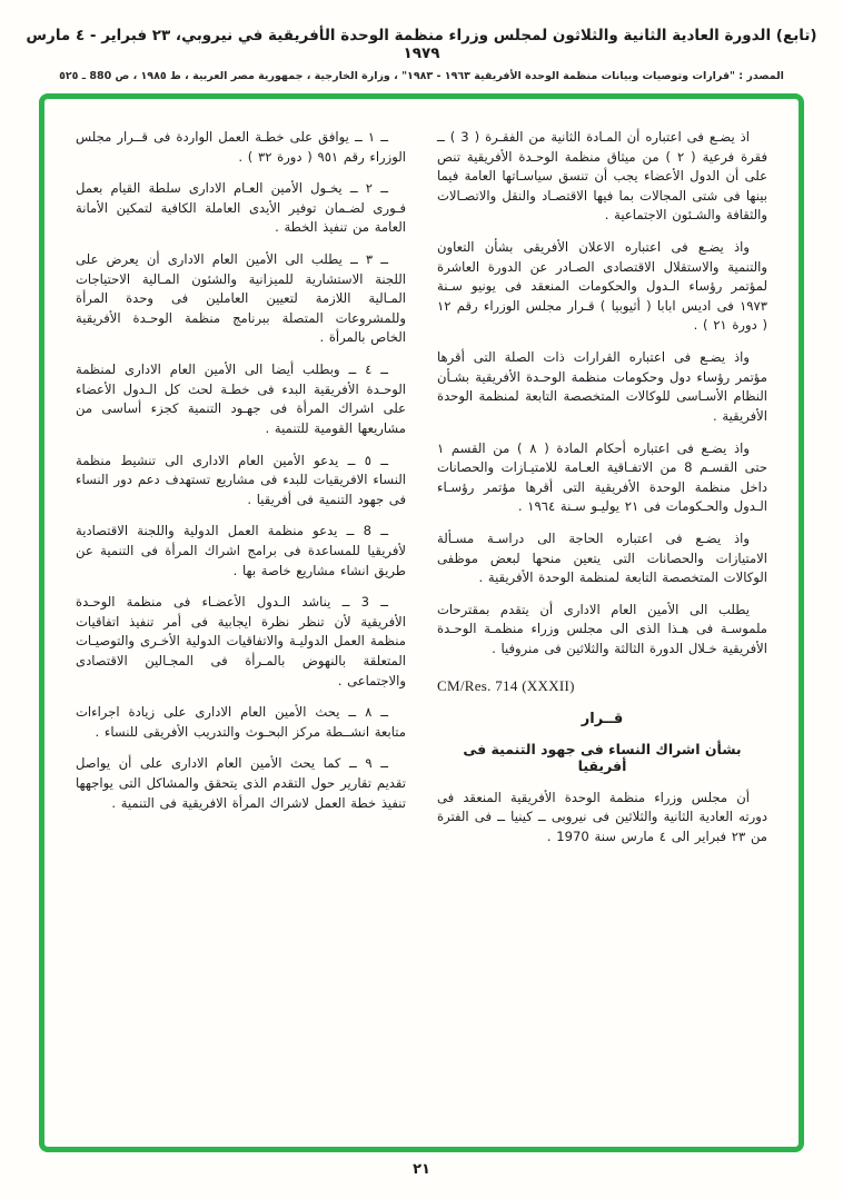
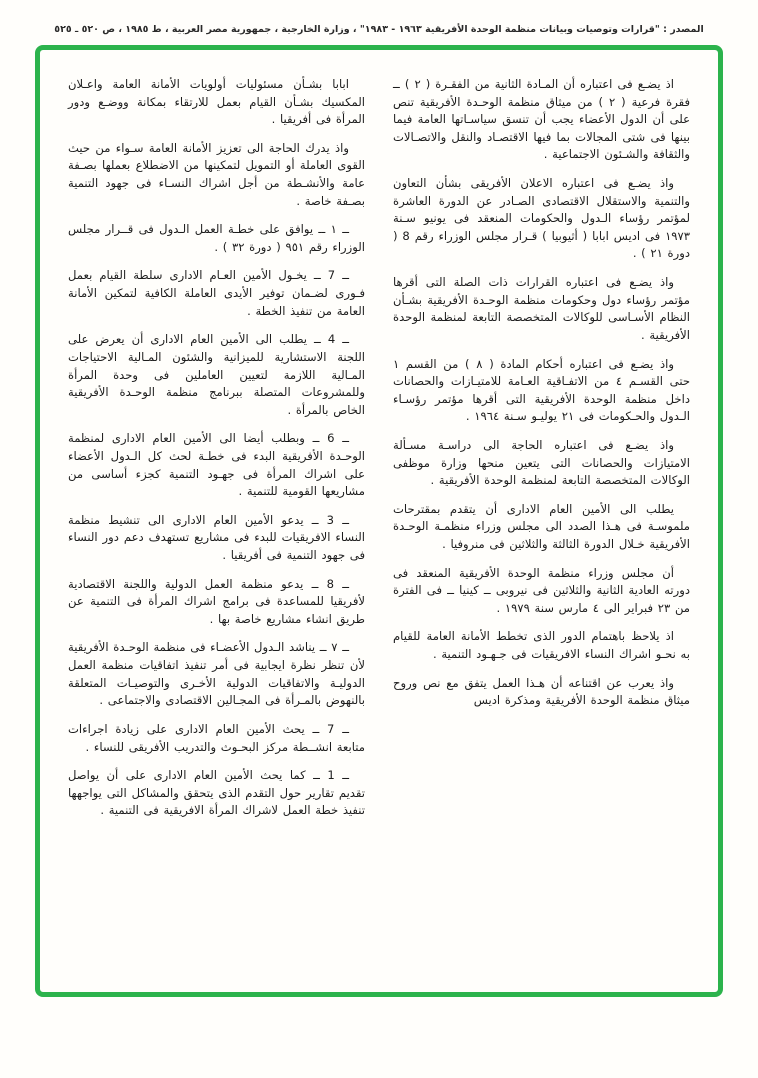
- (تابع) الدورة العادية الثانية والثلاثون لمجلس وزراء منظمة الوحدة الأفريقية في نيروبي، ٢٣ فبراير - ٤ مارس ١٩٧٩
- المصدر : "قرارات وتوصيات وبيانات منظمة الوحدة الأفريقية ١٩٦٣ - ١٩٨٣" ، وزارة الخارجية ، جمهورية مصر العربية ، ط ١٩٨٥ ، ص 880 ـ ٥٢٥
+ المصدر : "قرارات وتوصيات وبيانات منظمة الوحدة الأفريقية ١٩٦٣ - ١٩٨٣" ، وزارة الخارجية ، جمهورية مصر العربية ، ط ١٩٨٥ ، ص ٥٢٠ ـ ٥٢٥
- اذ يضـع فى اعتباره أن المـادة الثانية من الفقـرة ( 3 ) ــ فقرة فرعية ( ٢ ) من ميثاق منظمة الوحـدة الأفريقية تنص على أن الدول الأعضاء يجب أن تنسق سياسـاتها العامة فيما بينها فى شتى المجالات بما فيها الاقتصـاد والنقل والاتصـالات والثقافة والشـئون الاجتماعية .
+ اذ يضـع فى اعتباره أن المـادة الثانية من الفقـرة ( ٢ ) ــ فقرة فرعية ( ٢ ) من ميثاق منظمة الوحـدة الأفريقية تنص على أن الدول الأعضاء يجب أن تنسق سياسـاتها العامة فيما بينها فى شتى المجالات بما فيها الاقتصـاد والنقل والاتصـالات والثقافة والشـئون الاجتماعية .
- واذ يضـع فى اعتباره الاعلان الأفريقى بشأن التعاون والتنمية والاستقلال الاقتصادى الصـادر عن الدورة العاشرة لمؤتمر رؤساء الـدول والحكومات المنعقد فى يونيو سـنة ١٩٧٣ فى اديس ابابا ( أثيوبيا ) قـرار مجلس الوزراء رقم ١٢ ( دورة ٢١ ) .
+ واذ يضـع فى اعتباره الاعلان الأفريقى بشأن التعاون والتنمية والاستقلال الاقتصادى الصـادر عن الدورة العاشرة لمؤتمر رؤساء الـدول والحكومات المنعقد فى يونيو سـنة ١٩٧٣ فى اديس ابابا ( أثيوبيا ) قـرار مجلس الوزراء رقم 8 ( دورة ٢١ ) .
  واذ يضـع فى اعتباره القرارات ذات الصلة التى أقرها مؤتمر رؤساء دول وحكومات منظمة الوحـدة الأفريقية بشـأن النظام الأسـاسى للوكالات المتخصصة التابعة لمنظمة الوحدة الأفريقية .
- واذ يضـع فى اعتباره أحكام المادة ( ٨ ) من القسم ١ حتى القسـم 8 من الاتفـاقية العـامة للامتيـازات والحصانات داخل منظمة الوحدة الأفريقية التى أقرها مؤتمر رؤسـاء الـدول والحـكومات فى ٢١ يوليـو سـنة ١٩٦٤ .
+ واذ يضـع فى اعتباره أحكام المادة ( ٨ ) من القسم ١ حتى القسـم ٤ من الاتفـاقية العـامة للامتيـازات والحصانات داخل منظمة الوحدة الأفريقية التى أقرها مؤتمر رؤسـاء الـدول والحـكومات فى ٢١ يوليـو سـنة ١٩٦٤ .
- واذ يضـع فى اعتباره الحاجة الى دراسـة مسـألة الامتيازات والحصانات التى يتعين منحها لبعض موظفى الوكالات المتخصصة التابعة لمنظمة الوحدة الأفريقية .
+ واذ يضـع فى اعتباره الحاجة الى دراسـة مسـألة الامتيازات والحصانات التى يتعين منحها وزارة موظفى الوكالات المتخصصة التابعة لمنظمة الوحدة الأفريقية .
- يطلب الى الأمين العام الادارى أن يتقدم بمقترحات ملموسـة فى هـذا الذى الى مجلس وزراء منظمـة الوحـدة الأفريقية خـلال الدورة الثالثة والثلاثين فى منروفيا .
+ يطلب الى الأمين العام الادارى أن يتقدم بمقترحات ملموسـة فى هـذا الصدد الى مجلس وزراء منظمـة الوحـدة الأفريقية خـلال الدورة الثالثة والثلاثين فى منروفيا .
- CM/Res. 714 (XXXII)
- قــرار
- بشأن اشراك النساء فى جهود التنمية فى أفريقيا
- أن مجلس وزراء منظمة الوحدة الأفريقية المنعقد فى دورته العادية الثانية والثلاثين فى نيروبى ــ كينيا ــ فى الفترة من ٢٣ فبراير الى ٤ مارس سنة 1970 .
+ أن مجلس وزراء منظمة الوحدة الأفريقية المنعقد فى دورته العادية الثانية والثلاثين فى نيروبى ــ كينيا ــ فى الفترة من ٢٣ فبراير الى ٤ مارس سنة ١٩٧٩ .
+ اذ يلاحظ باهتمام الدور الذى تخطط الأمانة العامة للقيام به نحـو اشراك النساء الافريقيات فى جـهـود التنمية .
+ واذ يعرب عن اقتناعه أن هـذا العمل يتفق مع نص وروح ميثاق منظمة الوحدة الأفريقية ومذكرة اديس
+ ابابا بشـأن مسئوليات أولويات الأمانة العامة واعـلان المكسيك بشـأن القيام بعمل للارتقاء بمكانة ووضـع ودور المرأة فى أفريقيا .
+ واذ يدرك الحاجة الى تعزيز الأمانة العامة سـواء من حيث القوى العاملة أو التمويل لتمكينها من الاضطلاع بعملها بصـفة عامة والأنشـطة من أجل اشراك النسـاء فى جهود التنمية بصـفة خاصة .
- ــ ١ ــ يوافق على خطـة العمل الواردة فى قــرار مجلس الوزراء رقم ٩٥١ ( دورة ٣٢ ) .
+ ــ ١ ــ يوافق على خطـة العمل الـدول فى قــرار مجلس الوزراء رقم ٩٥١ ( دورة ٣٢ ) .
- ــ ٢ ــ يخـول الأمين العـام الادارى سلطة القيام بعمل فـورى لضـمان توفير الأيدى العاملة الكافية لتمكين الأمانة العامة من تنفيذ الخطة .
+ ــ 7 ــ يخـول الأمين العـام الادارى سلطة القيام بعمل فـورى لضـمان توفير الأيدى العاملة الكافية لتمكين الأمانة العامة من تنفيذ الخطة .
- ــ ٣ ــ يطلب الى الأمين العام الادارى أن يعرض على اللجنة الاستشارية للميزانية والشئون المـالية الاحتياجات المـالية اللازمة لتعيين العاملين فى وحدة المرأة وللمشروعات المتصلة ببرنامج منظمة الوحـدة الأفريقية الخاص بالمرأة .
+ ــ 4 ــ يطلب الى الأمين العام الادارى أن يعرض على اللجنة الاستشارية للميزانية والشئون المـالية الاحتياجات المـالية اللازمة لتعيين العاملين فى وحدة المرأة وللمشروعات المتصلة ببرنامج منظمة الوحـدة الأفريقية الخاص بالمرأة .
- ــ ٤ ــ وبطلب أيضا الى الأمين العام الادارى لمنظمة الوحـدة الأفريقية البدء فى خطـة لحث كل الـدول الأعضاء على اشراك المرأة فى جهـود التنمية كجزء أساسى من مشاريعها القومية للتنمية .
+ ــ 6 ــ وبطلب أيضا الى الأمين العام الادارى لمنظمة الوحـدة الأفريقية البدء فى خطـة لحث كل الـدول الأعضاء على اشراك المرأة فى جهـود التنمية كجزء أساسى من مشاريعها القومية للتنمية .
- ــ ٥ ــ يدعو الأمين العام الادارى الى تنشيط منظمة النساء الافريقيات للبدء فى مشاريع تستهدف دعم دور النساء فى جهود التنمية فى أفريقيا .
+ ــ 3 ــ يدعو الأمين العام الادارى الى تنشيط منظمة النساء الافريقيات للبدء فى مشاريع تستهدف دعم دور النساء فى جهود التنمية فى أفريقيا .
  ــ 8 ــ يدعو منظمة العمل الدولية واللجنة الاقتصادية لأفريقيا للمساعدة فى برامج اشراك المرأة فى التنمية عن طريق انشاء مشاريع خاصة بها .
- ــ 3 ــ يناشد الـدول الأعضـاء فى منظمة الوحـدة الأفريقية لأن تنظر نظرة ايجابية فى أمر تنفيذ اتفاقيات منظمة العمل الدوليـة والاتفاقيات الدولية الأخـرى والتوصيـات المتعلقة بالنهوض بالمـرأة فى المجـالين الاقتصادى والاجتماعى .
+ ــ ٧ ــ يناشد الـدول الأعضـاء فى منظمة الوحـدة الأفريقية لأن تنظر نظرة ايجابية فى أمر تنفيذ اتفاقيات منظمة العمل الدوليـة والاتفاقيات الدولية الأخـرى والتوصيـات المتعلقة بالنهوض بالمـرأة فى المجـالين الاقتصادى والاجتماعى .
- ــ ٨ ــ يحث الأمين العام الادارى على زيادة اجراءات متابعة انشــطة مركز البحـوث والتدريب الأفريقى للنساء .
+ ــ 7 ــ يحث الأمين العام الادارى على زيادة اجراءات متابعة انشــطة مركز البحـوث والتدريب الأفريقى للنساء .
- ــ ٩ ــ كما يحث الأمين العام الادارى على أن يواصل تقديم تقارير حول التقدم الذى يتحقق والمشاكل التى يواجهها تنفيذ خطة العمل لاشراك المرأة الافريقية فى التنمية .
+ ــ 1 ــ كما يحث الأمين العام الادارى على أن يواصل تقديم تقارير حول التقدم الذى يتحقق والمشاكل التى يواجهها تنفيذ خطة العمل لاشراك المرأة الافريقية فى التنمية .
- ٢١
